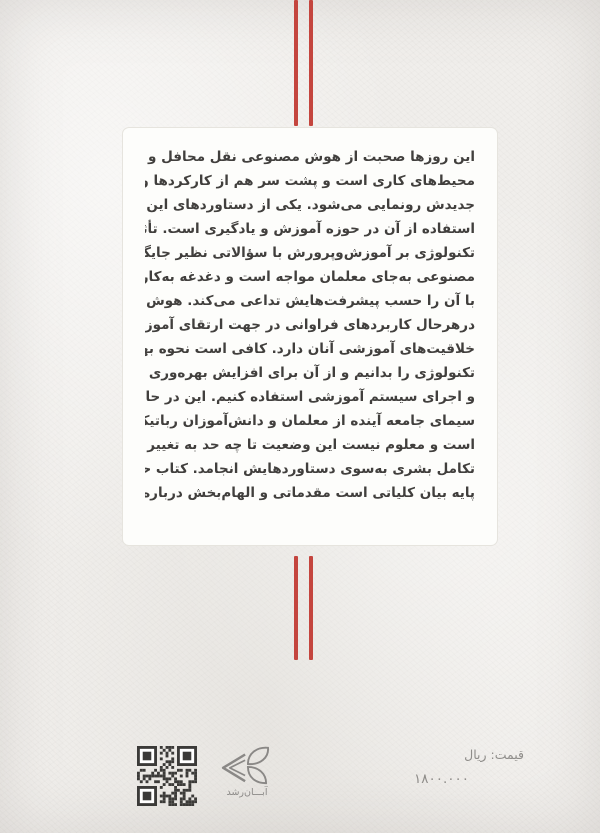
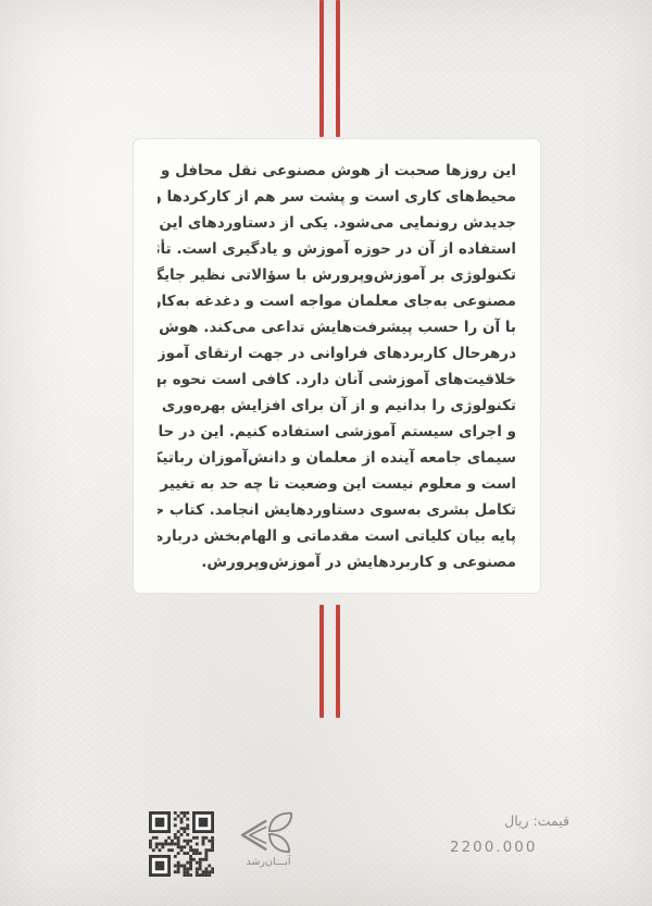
  این روزها صحبت از هوش مصنوعی نقل محافل و
  محیط‌های کاری است و پشت سر هم از کارکردها و
  جدیدش رونمایی می‌شود. یکی از دستاوردهای این
  استفاده از آن در حوزه آموزش و یادگیری است. تأث
  تکنولوژی بر آموزش‌وپرورش با سؤالاتی نظیر جایگ
  مصنوعی به‌جای معلمان مواجه است و دغدغه به‌کار
  با آن را حسب پیشرفت‌هایش تداعی می‌کند. هوش
  درهرحال کاربردهای فراوانی در جهت ارتقای آموز
  خلاقیت‌های آموزشی آنان دارد. کافی است نحوه به
  تکنولوژی را بدانیم و از آن برای افزایش بهره‌وری
  و اجرای سیستم آموزشی استفاده کنیم. این در حا
  سیمای جامعه آینده از معلمان و دانش‌آموزان رباتی
  است و معلوم نیست این وضعیت تا چه حد به تغییر
  تکامل بشری به‌سوی دستاوردهایش انجامد. کتاب ح
  پایه بیان کلیاتی است مقدماتی و الهام‌بخش درباره
+ مصنوعی و کاربردهایش در آموزش‌وپرورش.
  آبـــان‌رشد
  قیمت: ریال
- ۱۸۰۰.۰۰۰
+ 2200.000
